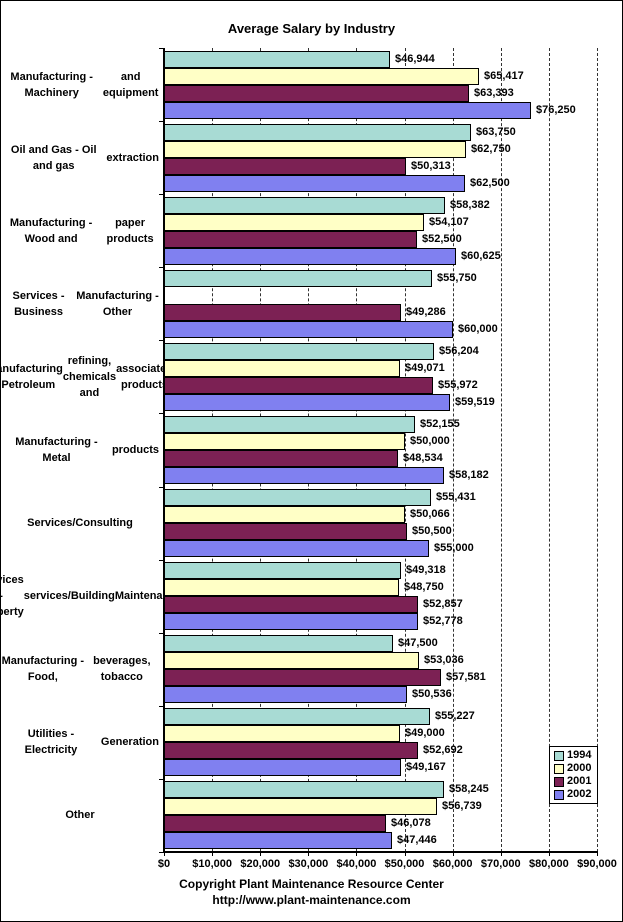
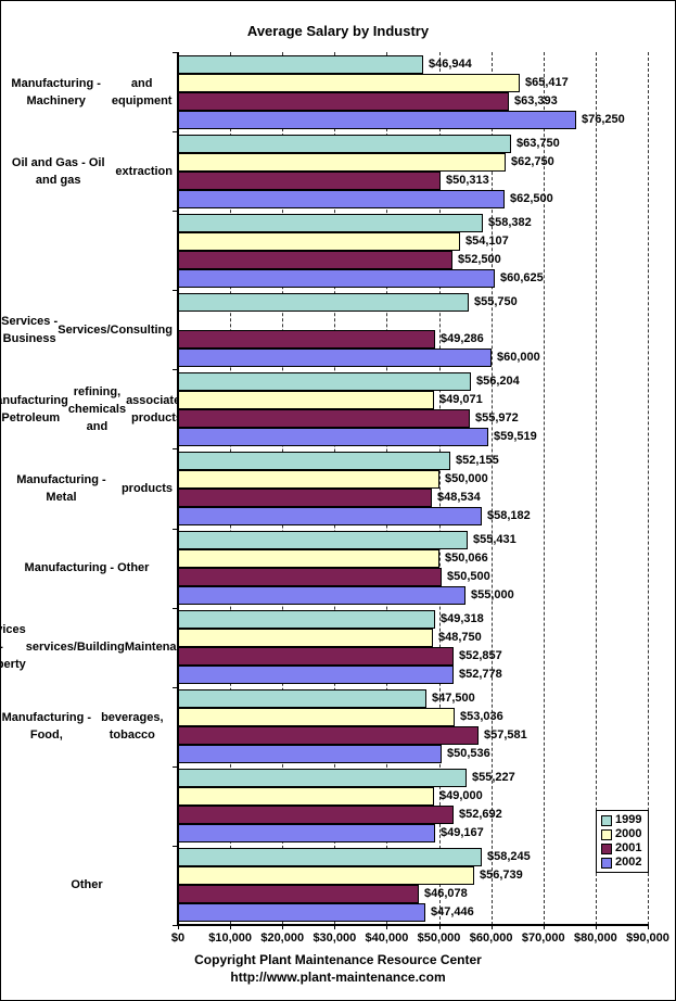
  Average Salary by Industry
- 1994
+ 1999
  2000
  2001
  2002
  Copyright Plant Maintenance Resource Center
  http://www.plant-maintenance.com
  $0
  $10,000
  $20,000
  $30,000
  $40,000
  $50,000
  $60,000
  $70,000
  $80,000
  $90,000
  Manufacturing - Machinery
  and equipment
  $46,944
  $65,417
  $63,393
  $76,250
  Oil and Gas - Oil and gas
  extraction
  $63,750
  $62,750
  $50,313
  $62,500
- Manufacturing - Wood and
- paper products
  $58,382
  $54,107
  $52,500
  $60,625
  Services - Business
- Manufacturing - Other
+ Services/Consulting
  $55,750
  $49,286
  $60,000
  nufacturing Petroleum
  refining, chemicals and
  associat product
  $56,204
  $49,071
  $55,972
  $59,519
  Manufacturing - Metal
  products
  $52,155
  $50,000
  $48,534
  $58,182
- Services/Consulting
+ Manufacturing - Other
  $55,431
  $50,066
  $50,500
  $55,000
  services/Building
  Maintena
  $49,318
  $48,750
  $52,857
  $52,778
  Manufacturing - Food,
  beverages, tobacco
  $47,500
  $53,036
  $57,581
  $50,536
- Utilities - Electricity
- Generation
  $55,227
  $49,000
  $52,692
  $49,167
  Other
  $58,245
  $56,739
  $46,078
  $47,446
